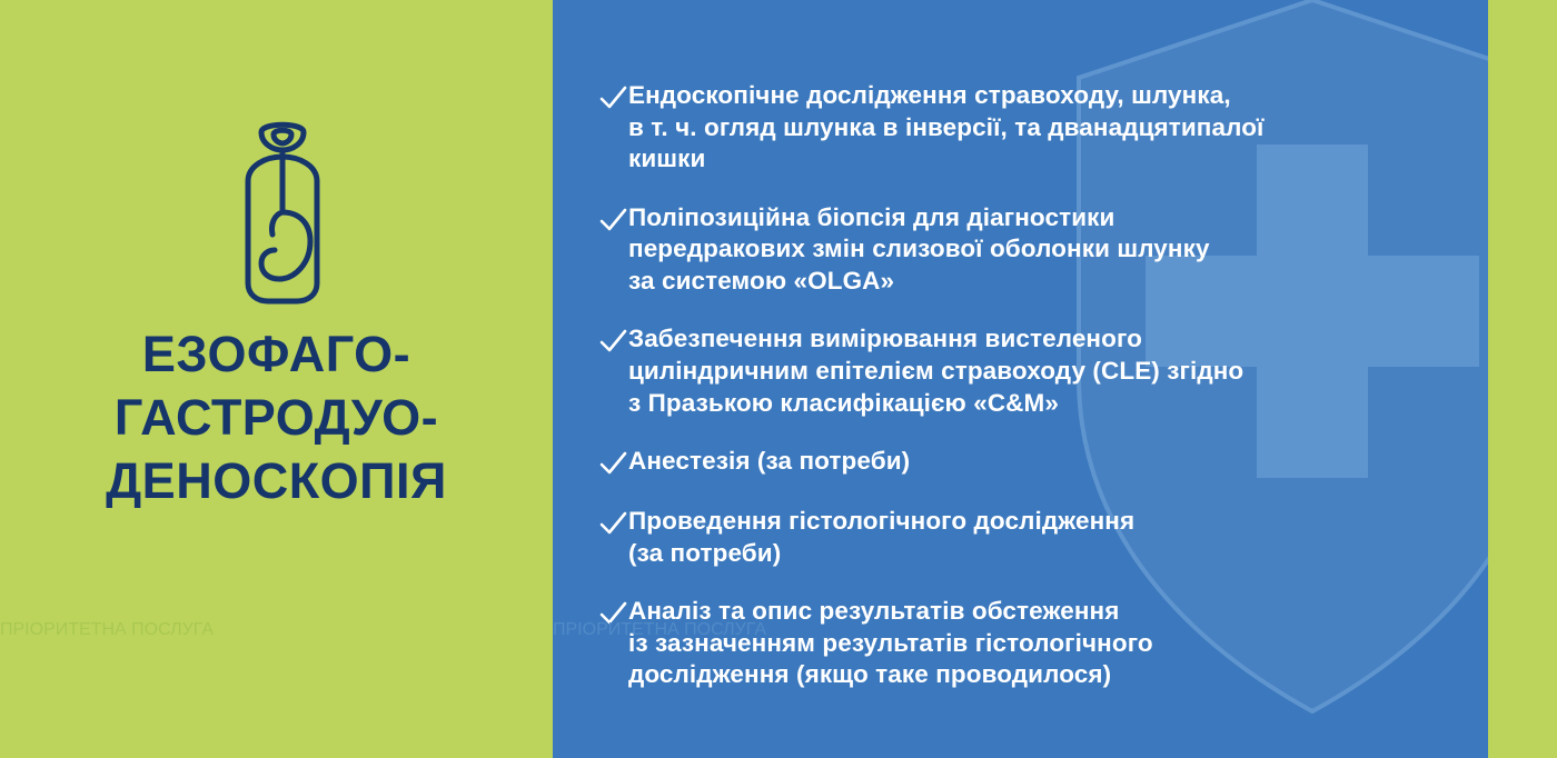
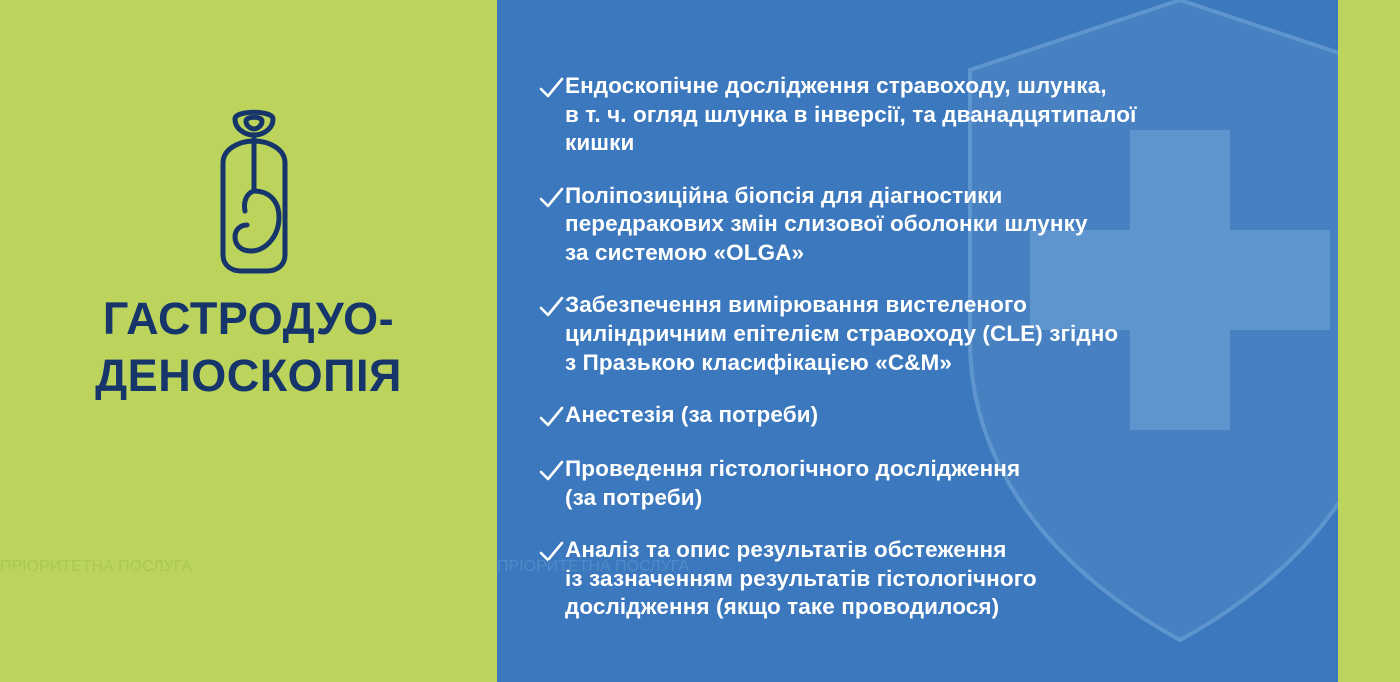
- ЕЗОФАГО-
  ГАСТРОДУО-
  ДЕНОСКОПІЯ
  Ендоскопічне дослідження стравоходу, шлунка,
  в т. ч. огляд шлунка в інверсії, та дванадцятипалої
  кишки
  Поліпозиційна біопсія для діагностики
  передракових змін слизової оболонки шлунку
  за системою «OLGA»
  Забезпечення вимірювання вистеленого
  циліндричним епітелієм стравоходу (CLE) згідно
  з Празькою класифікацією «C&M»
  Анестезія (за потреби)
  Проведення гістологічного дослідження
  (за потреби)
  Аналіз та опис результатів обстеження
  із зазначенням результатів гістологічного
  дослідження (якщо таке проводилося)
  ПРІОРИТЕТНА ПОСЛУГА
